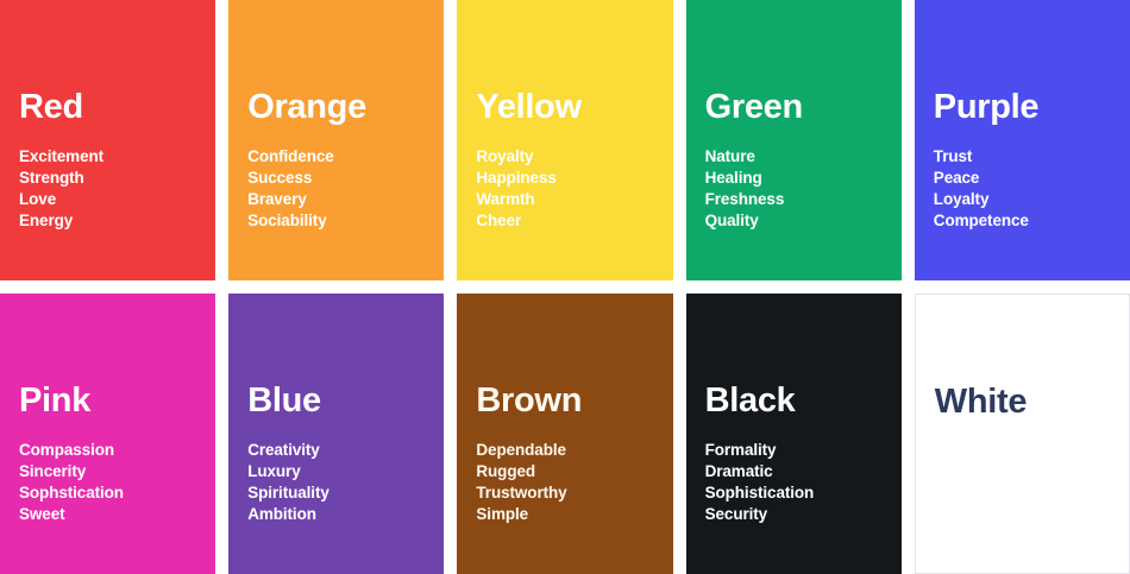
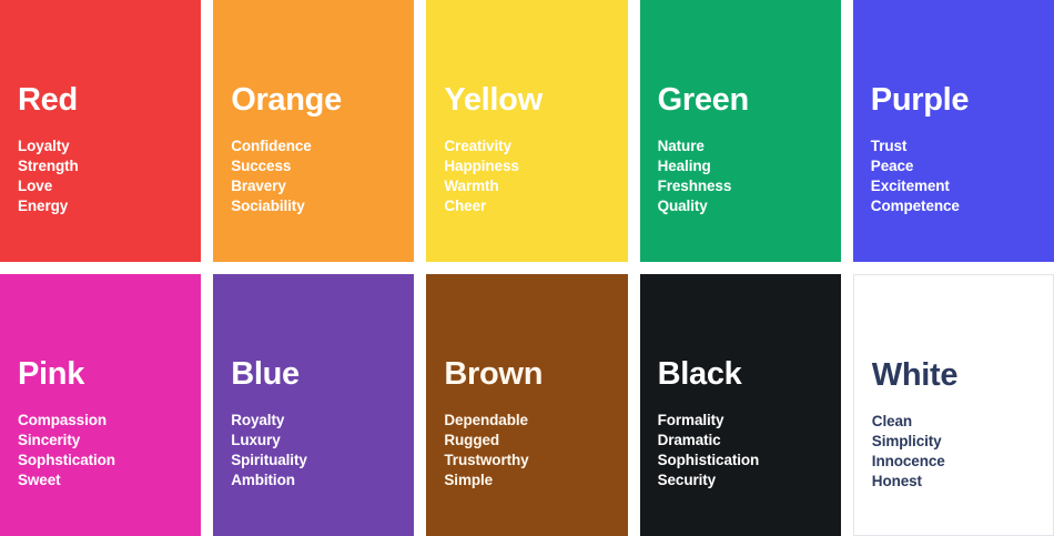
  Red
- Excitement
+ Loyalty
  Strength
  Love
  Energy
  Orange
  Confidence
  Success
  Bravery
  Sociability
  Yellow
- Royalty
+ Creativity
  Happiness
  Warmth
  Cheer
  Green
  Nature
  Healing
  Freshness
  Quality
  Purple
  Trust
  Peace
- Loyalty
+ Excitement
  Competence
  Pink
  Compassion
  Sincerity
  Sophstication
  Sweet
  Blue
- Creativity
+ Royalty
  Luxury
  Spirituality
  Ambition
  Brown
  Dependable
  Rugged
  Trustworthy
  Simple
  Black
  Formality
  Dramatic
  Sophistication
  Security
  White
+ Clean
+ Simplicity
+ Innocence
+ Honest
